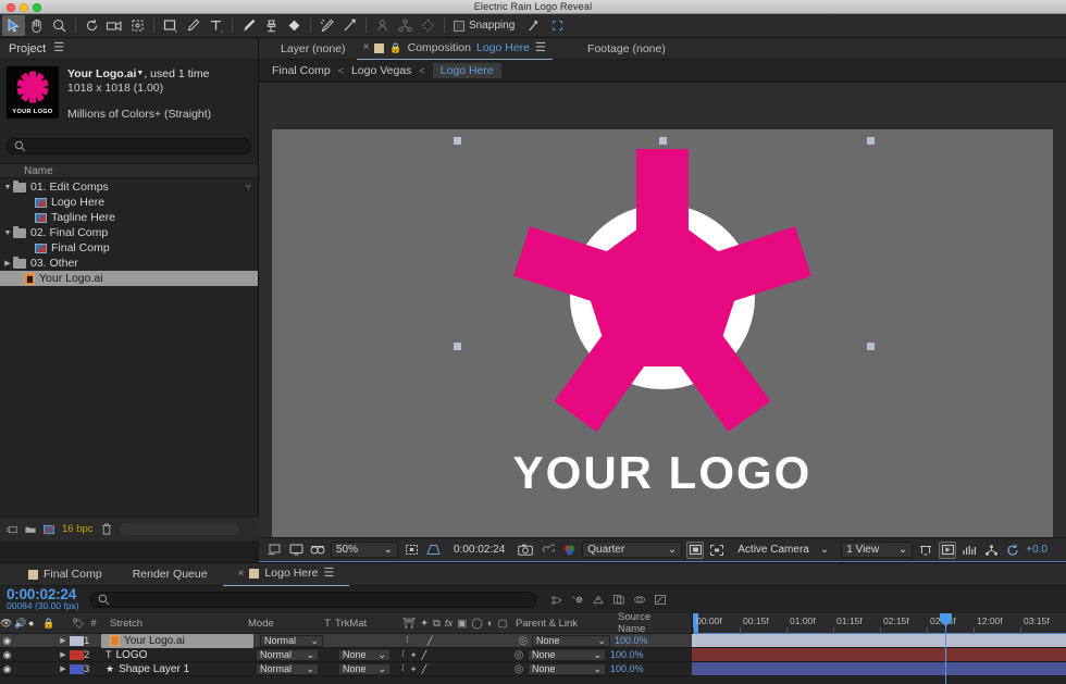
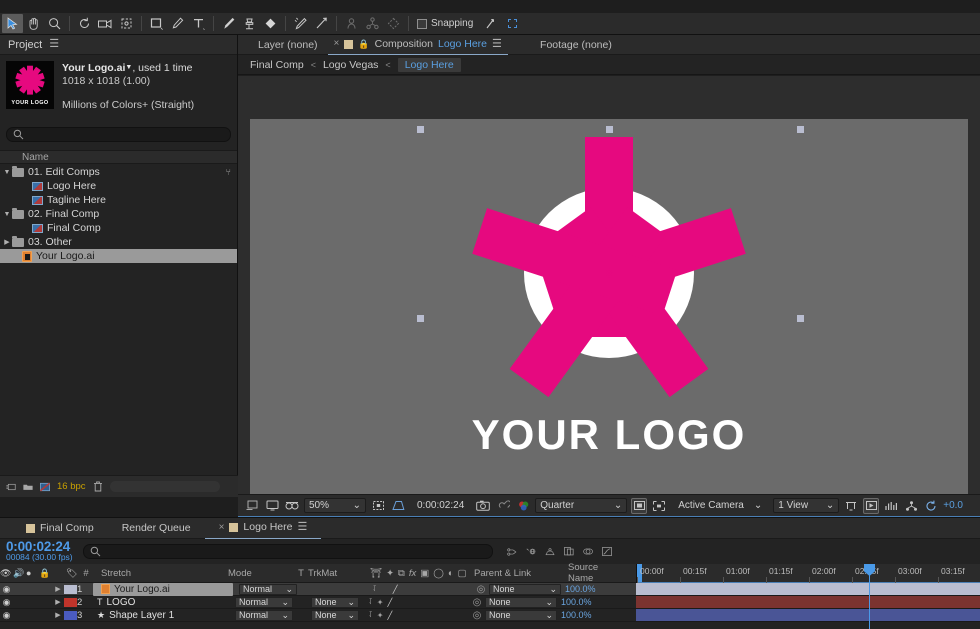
- Electric Rain Logo Reveal
  Snapping
  Project
  ☰
  Your Logo.ai , used 1 time
  1018 x 1018 (1.00)
  Millions of Colors+ (Straight)
  Name
  01. Edit Comps
  ⑂
  Logo Here
  Tagline Here
  02. Final Comp
  Final Comp
  03. Other
  Your Logo.ai
  16 bpc
  Layer (none)
  ×
  🔒
  Composition
  Logo Here
  ☰
  Footage (none)
  Final Comp
  <
  Logo Vegas
  <
  Logo Here
  YOUR LOGO
  50%
  ⌄
  0:00:02:24
  Quarter
  ⌄
  Active Camera
  ⌄
  1 View
  ⌄
  +0.0
  Final Comp
  Render Queue
  ×
  Logo Here
  ☰
  0:00:02:24
  00084 (30.00 fps)
  👁
  🔊
  ●
  🔒
  🏷
  #
  Stretch
  Mode
  T
  TrkMat
  ⛩
  ✦
  ⧉
  fx
  ▣
  ◯
  ◐
  ▢
  Parent & Link
  Source Name
  ◉
  1
  Your Logo.ai
  Normal
  ⌄
  ⥡
  ╱
  ◎
  None
  ⌄
  100.0%
  ◉
  2
  T
  LOGO
  Normal
  ⌄
  None
  ⌄
  ⥡
  ✦
  ╱
  ◎
  None
  ⌄
  100.0%
  ◉
  3
  ★
  Shape Layer 1
  Normal
  ⌄
  None
  ⌄
  ⥡
  ✦
  ╱
  ◎
  None
  ⌄
  100.0%
  00:00f
  00:15f
  01:00f
  01:15f
- 02:15f
+ 02:00f
- 12:00f
+ 03:00f
  03:15f
